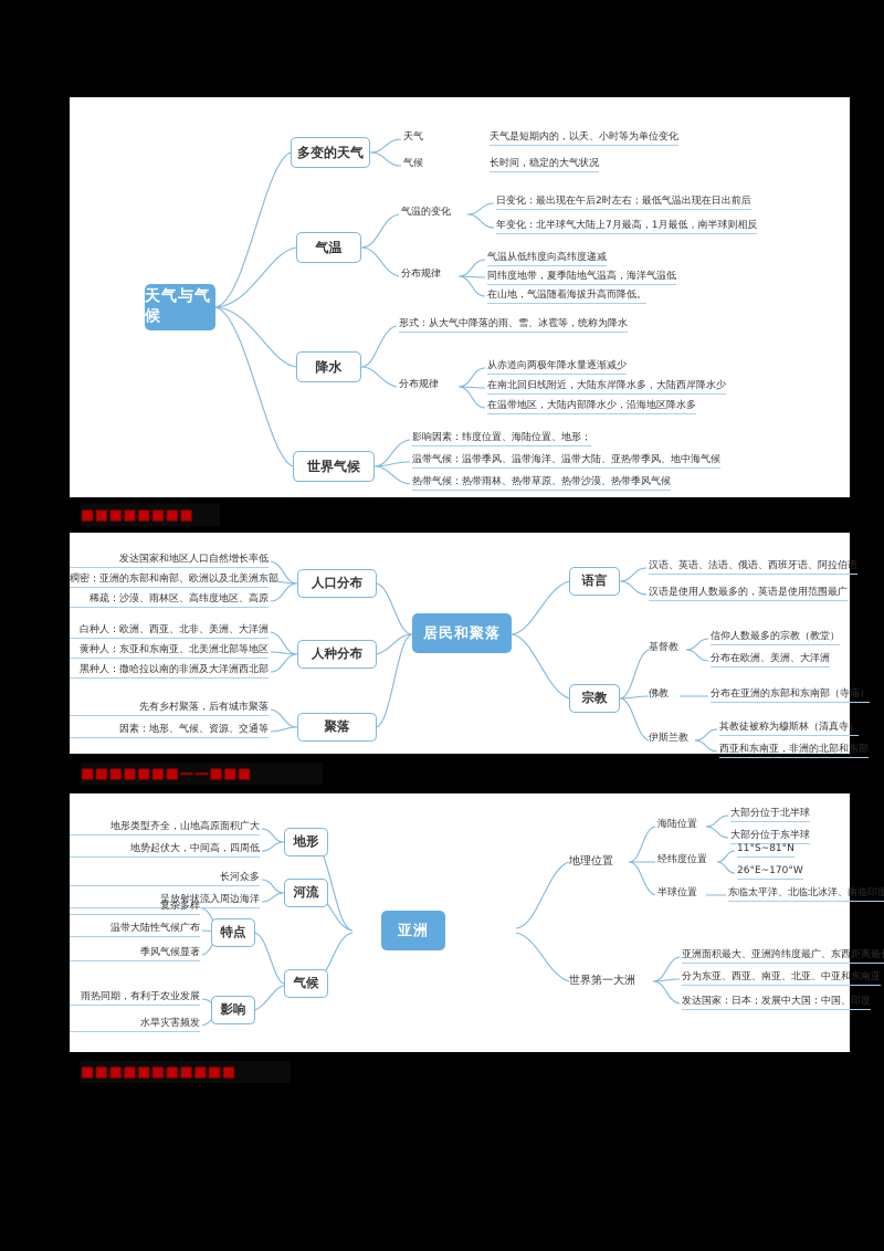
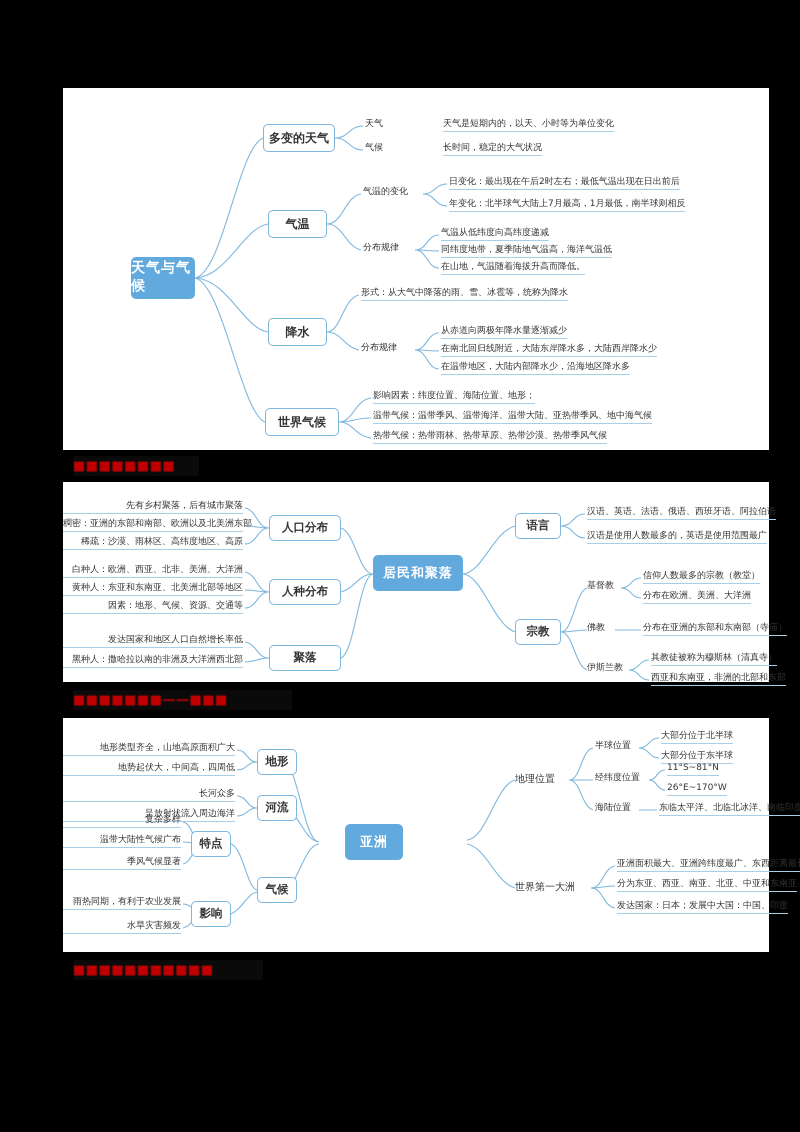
  天气与气候
  多变的天气
  气温
  降水
  世界气候
  天气
  天气是短期内的，以天、小时等为单位变化
  气候
  长时间，稳定的大气状况
  气温的变化
  日变化：最出现在午后2时左右；最低气温出现在日出前后
  年变化：北半球气大陆上7月最高，1月最低，南半球则相反
  分布规律
  气温从低纬度向高纬度递减
  同纬度地带，夏季陆地气温高，海洋气温低
  在山地，气温随着海拔升高而降低。
  形式：从大气中降落的雨、雪、冰雹等，统称为降水
  分布规律
  从赤道向两极年降水量逐渐减少
  在南北回归线附近，大陆东岸降水多，大陆西岸降水少
  在温带地区，大陆内部降水少，沿海地区降水多
  影响因素：纬度位置、海陆位置、地形；
  温带气候：温带季风、温带海洋、温带大陆、亚热带季风、地中海气候
  热带气候：热带雨林、热带草原、热带沙漠、热带季风气候
  ■■■■■■■■
  居民和聚落
  人口分布
  人种分布
  聚落
- 发达国家和地区人口自然增长率低
+ 先有乡村聚落，后有城市聚落
  稠密：亚洲的东部和南部、欧洲以及北美洲东部
  稀疏：沙漠、雨林区、高纬度地区、高原
  白种人：欧洲、西亚、北非、美洲、大洋洲
  黄种人：东亚和东南亚、北美洲北部等地区
- 黑种人：撒哈拉以南的非洲及大洋洲西北部
+ 因素：地形、气候、资源、交通等
- 先有乡村聚落，后有城市聚落
+ 发达国家和地区人口自然增长率低
- 因素：地形、气候、资源、交通等
+ 黑种人：撒哈拉以南的非洲及大洋洲西北部
  语言
  宗教
  汉语、英语、法语、俄语、西班牙语、阿拉伯语
  汉语是使用人数最多的，英语是使用范围最广
  基督教
  信仰人数最多的宗教（教堂）
  分布在欧洲、美洲、大洋洲
  佛教
  分布在亚洲的东部和东南部（寺庙）
  伊斯兰教
  其教徒被称为穆斯林（清真寺）
  西亚和东南亚，非洲的北部和东部
  ■■■■■■■——■■■
  亚洲
  地形
  河流
  气候
  特点
  影响
  地形类型齐全，山地高原面积广大
  地势起伏大，中间高，四周低
  长河众多
  呈放射状流入周边海洋
  复杂多样
  温带大陆性气候广布
  季风气候显著
  雨热同期，有利于农业发展
  水旱灾害频发
  地理位置
  世界第一大洲
- 海陆位置
+ 半球位置
  大部分位于北半球
  大部分位于东半球
  经纬度位置
  11°S~81°N
  26°E~170°W
- 半球位置
+ 海陆位置
  东临太平洋、北临北冰洋、南临印度
  亚洲面积最大、亚洲跨纬度最广、东西距离最
  分为东亚、西亚、南亚、北亚、中亚和东南亚
  发达国家：日本；发展中大国：中国、印度
  ■■■■■■■■■■■
